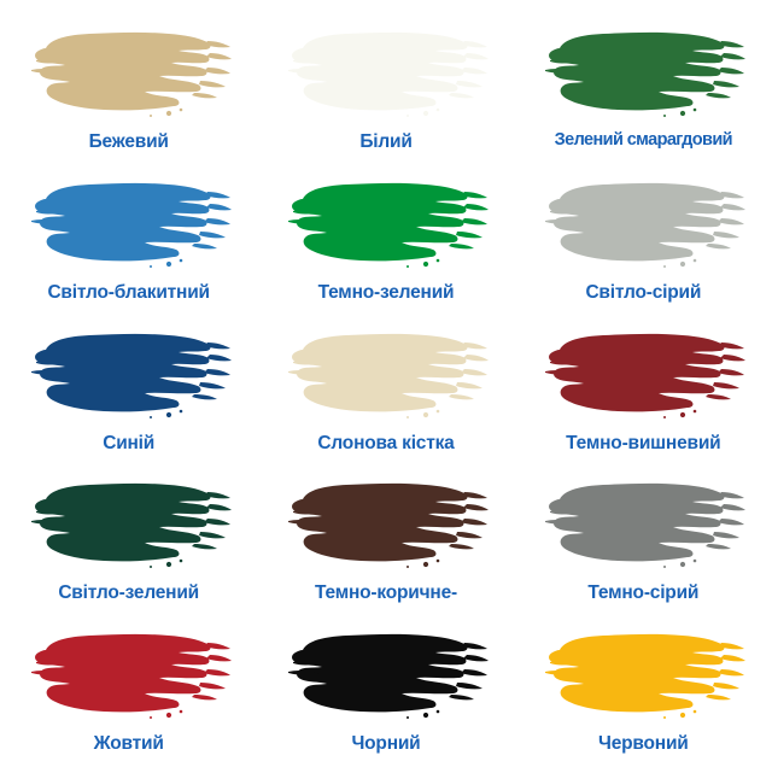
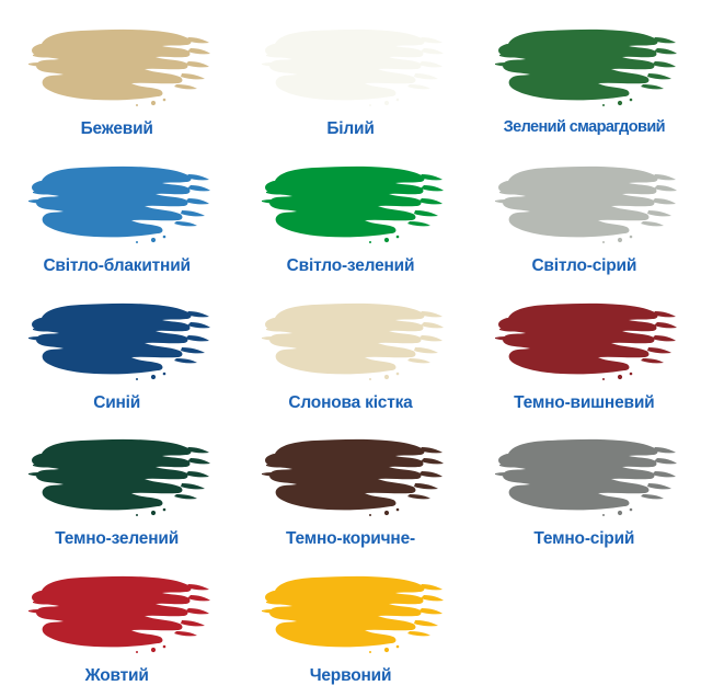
  Бежевий
  Білий
  Зелений смарагдовий
  Світло-блакитний
- Темно-зелений
+ Світло-зелений
  Світло-сірий
  Синій
  Слонова кістка
  Темно-вишневий
- Світло-зелений
+ Темно-зелений
  Темно-коричне-
  Темно-сірий
  Жовтий
- Чорний
  Червоний
